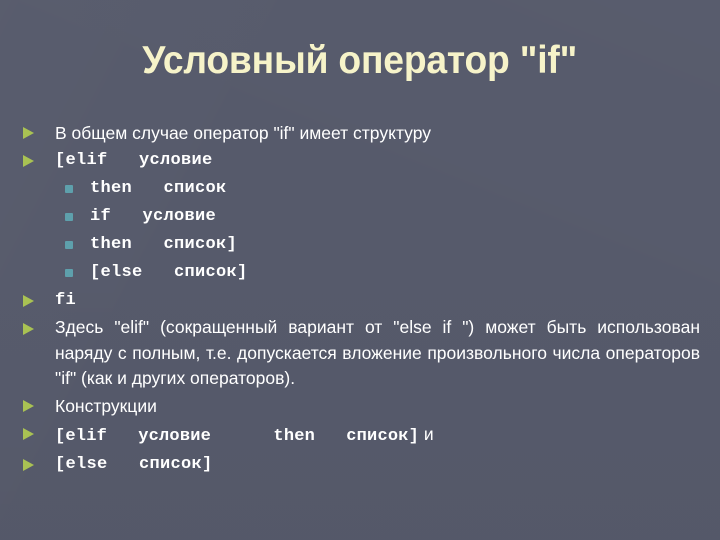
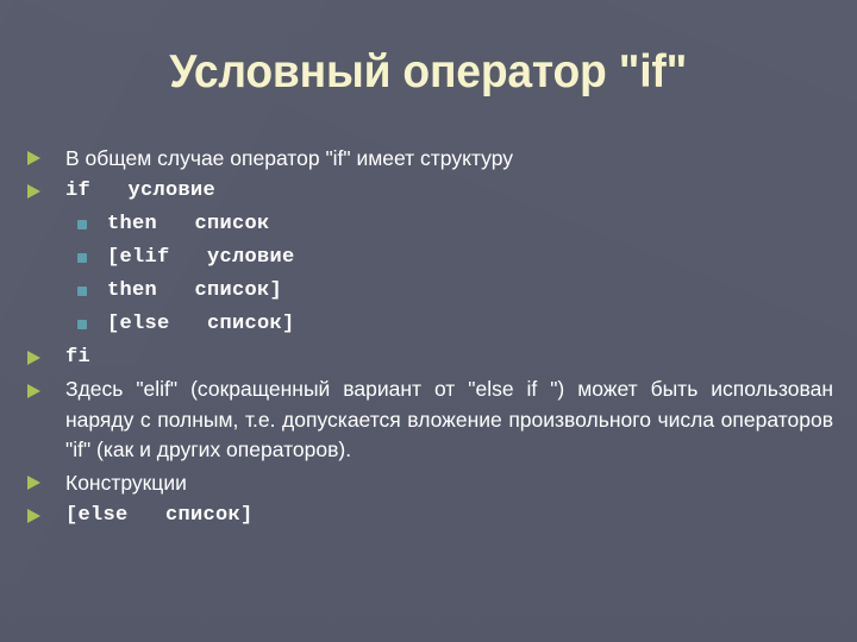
  Условный оператор "if"
  В общем случае оператор "if" имеет структуру
- [elif условие
+ if условие
  then список
- if условие
+ [elif условие
  then список]
  [else список]
  fi
  Здесь "elif" (сокращенный вариант от "else if ") может быть использован наряду с полным, т.е. допускается вложение произвольного числа операторов "if" (как и других операторов).
  Конструкции
- [elif условие then список] и
  [else список]
